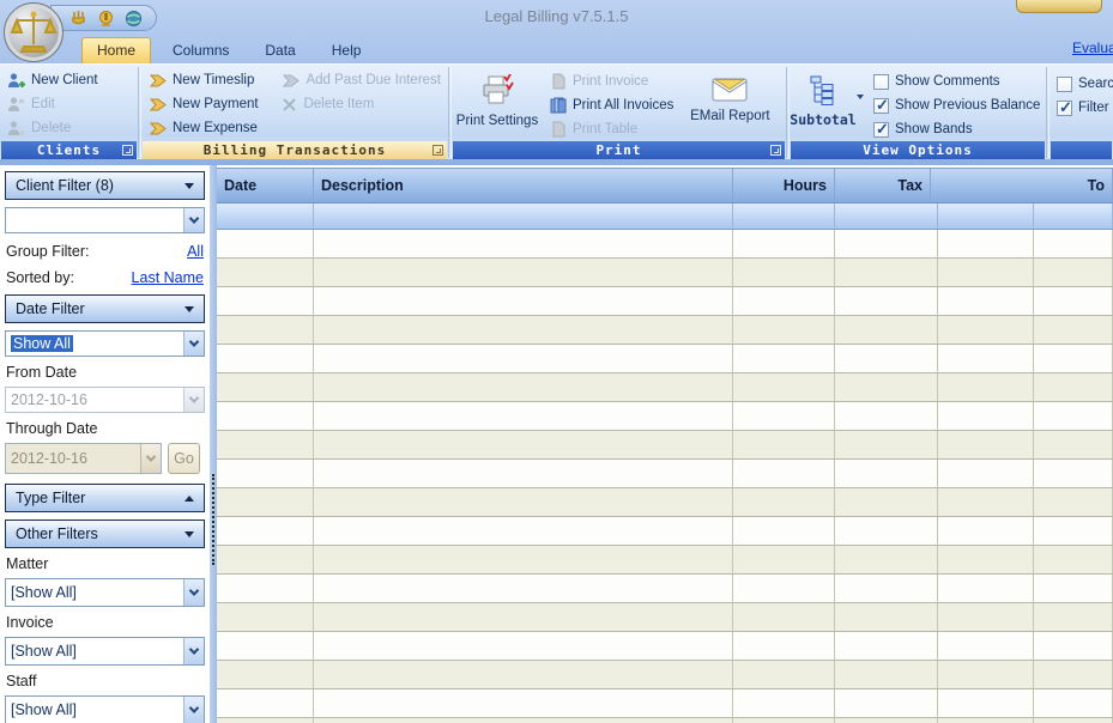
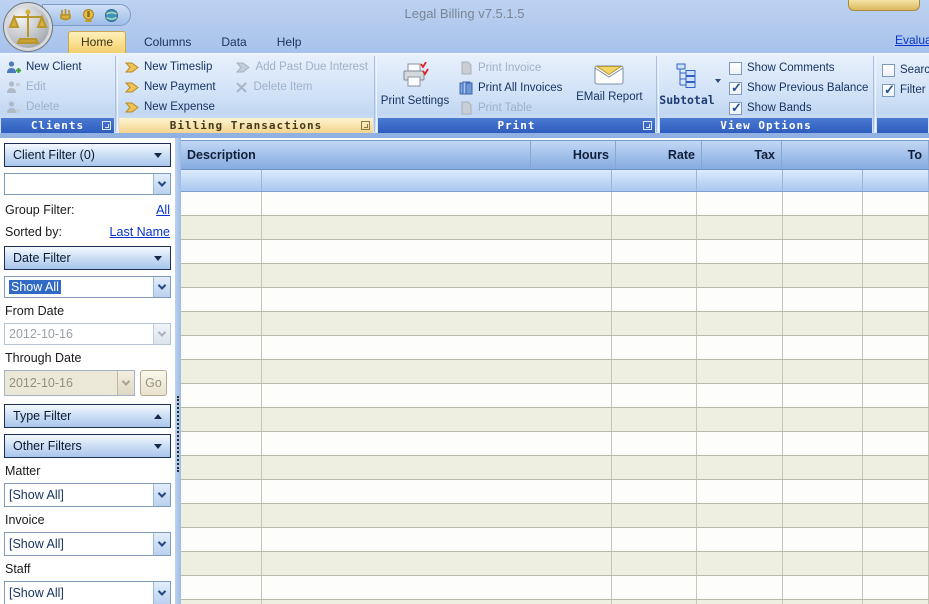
  Legal Billing v7.5.1.5
  Home
  Columns
  Data
  Help
  Evalua
  New Client
  Edit
  Delete
  Clients
  New Timeslip
  New Payment
  New Expense
  Add Past Due Interest
  Delete Item
  Billing Transactions
  Print Settings
  Print Invoice
  Print All Invoices
  Print Table
  EMail Report
  Print
  Subtotal
  Show Comments
  Show Previous Balance
  Show Bands
  View Options
  Searc
  Filter
- Client Filter (8)
+ Client Filter (0)
  Group Filter:
  All
  Sorted by:
  Last Name
  Date Filter
  Show All
  From Date
  2012-10-16
  Through Date
  2012-10-16
  Go
  Type Filter
  Other Filters
  Matter
  [Show All]
  Invoice
  [Show All]
  Staff
  [Show All]
- Date
  Description
  Hours
+ Rate
  Tax
  To
